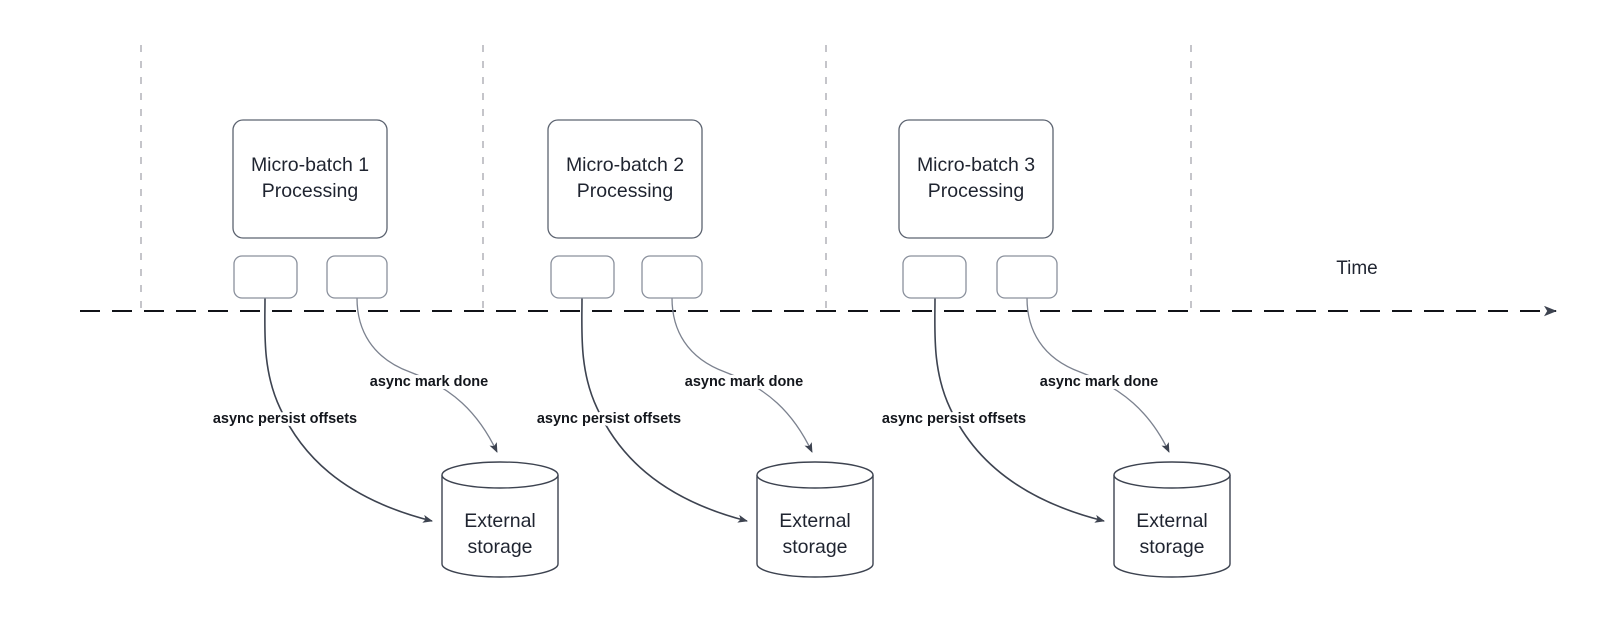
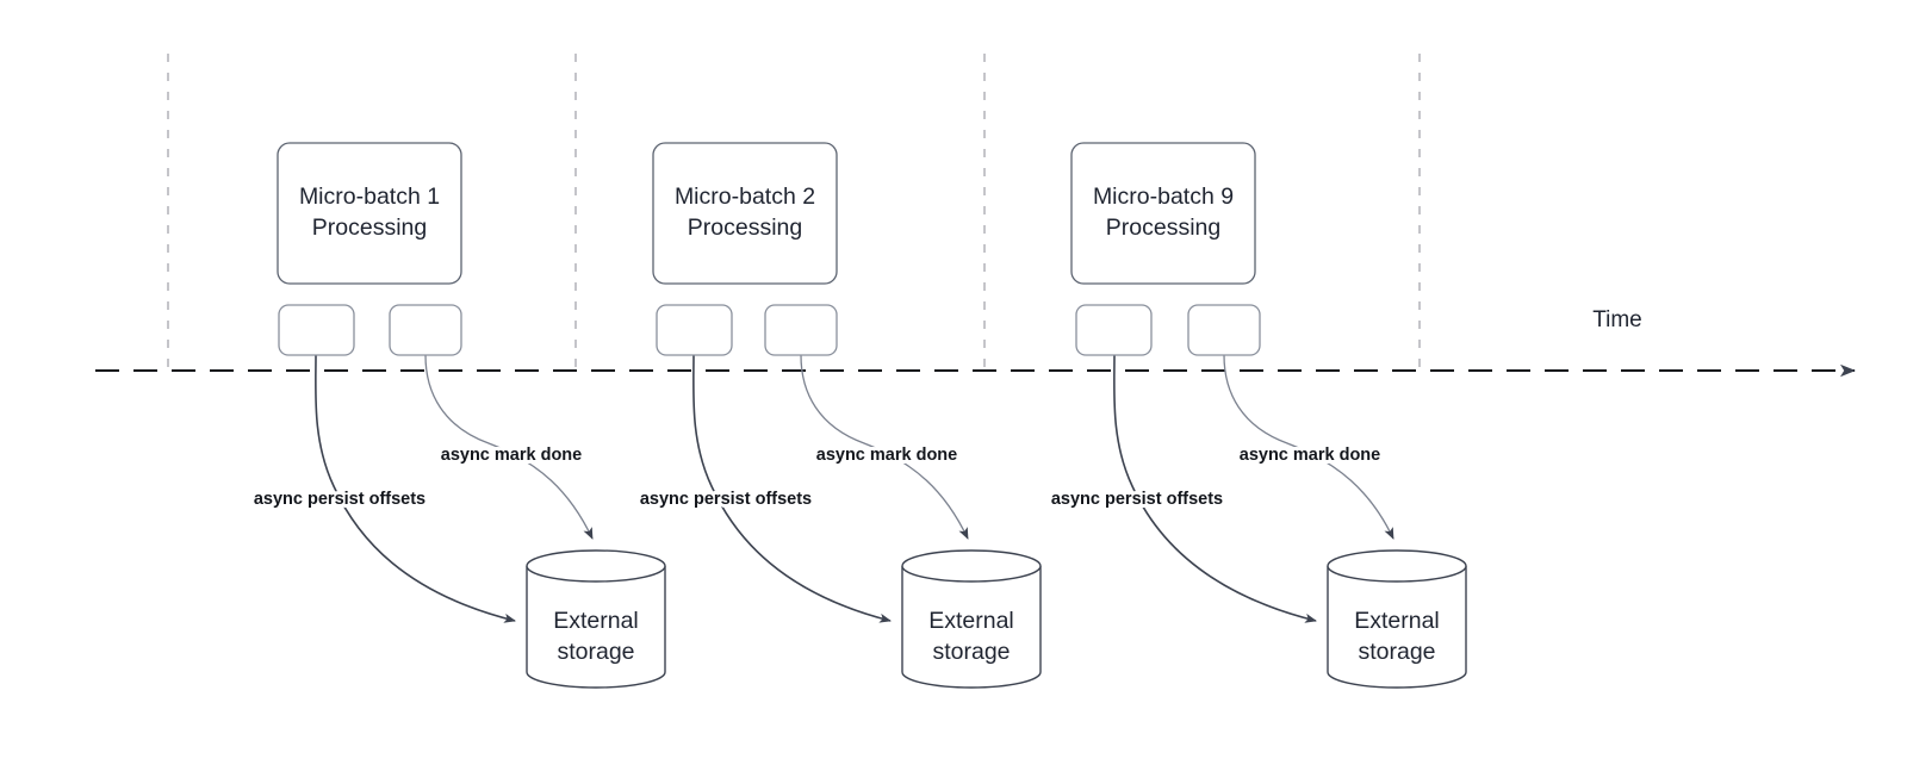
  Time
  Micro-batch 1
  Processing
  External
  storage
  async persist offsets
  async mark done
  Micro-batch 2
  Processing
  External
  storage
  async persist offsets
  async mark done
- Micro-batch 3
+ Micro-batch 9
  Processing
  External
  storage
  async persist offsets
  async mark done
